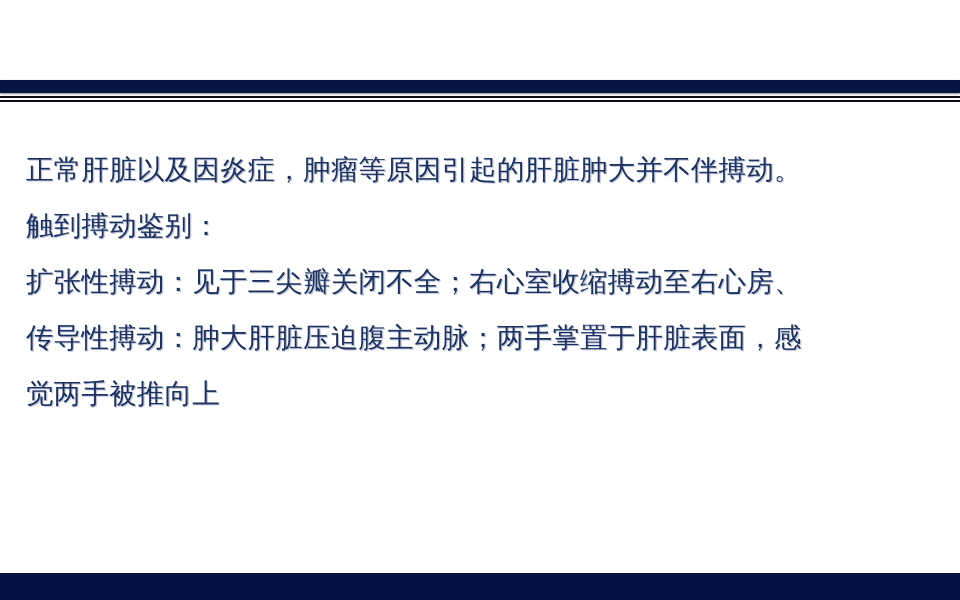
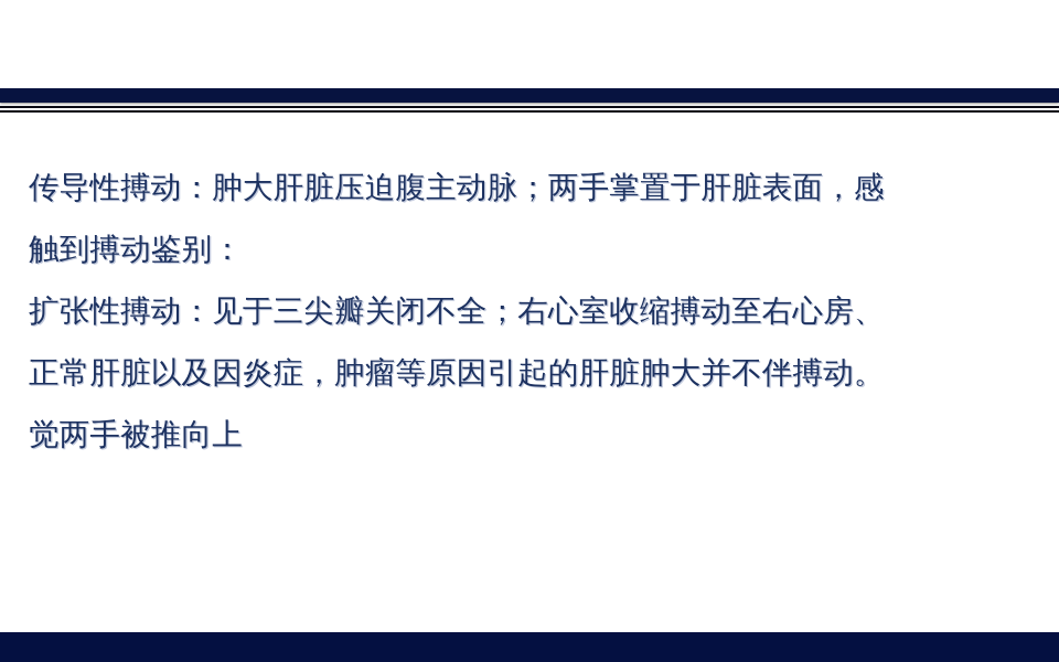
- 正常肝脏以及因炎症，肿瘤等原因引起的肝脏肿大并不伴搏动。
+ 传导性搏动：肿大肝脏压迫腹主动脉；两手掌置于肝脏表面，感
  触到搏动鉴别：
  扩张性搏动：见于三尖瓣关闭不全；右心室收缩搏动至右心房、
- 传导性搏动：肿大肝脏压迫腹主动脉；两手掌置于肝脏表面，感
+ 正常肝脏以及因炎症，肿瘤等原因引起的肝脏肿大并不伴搏动。
  觉两手被推向上
